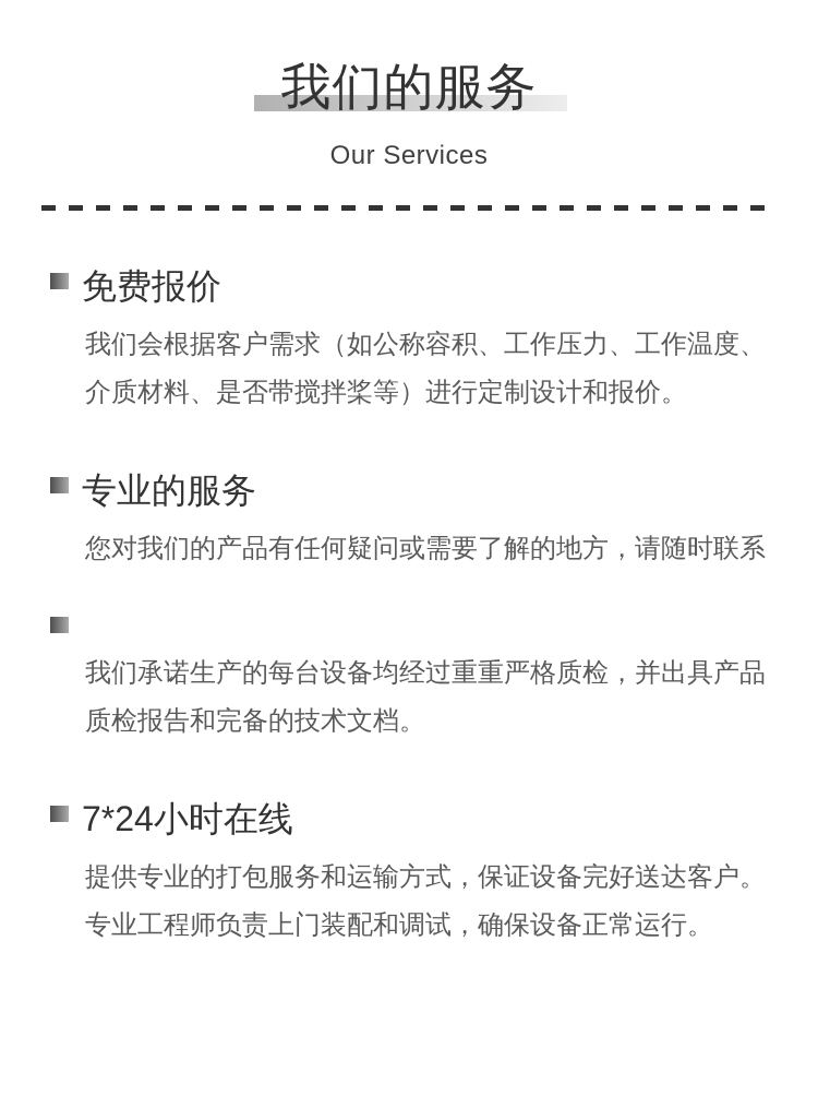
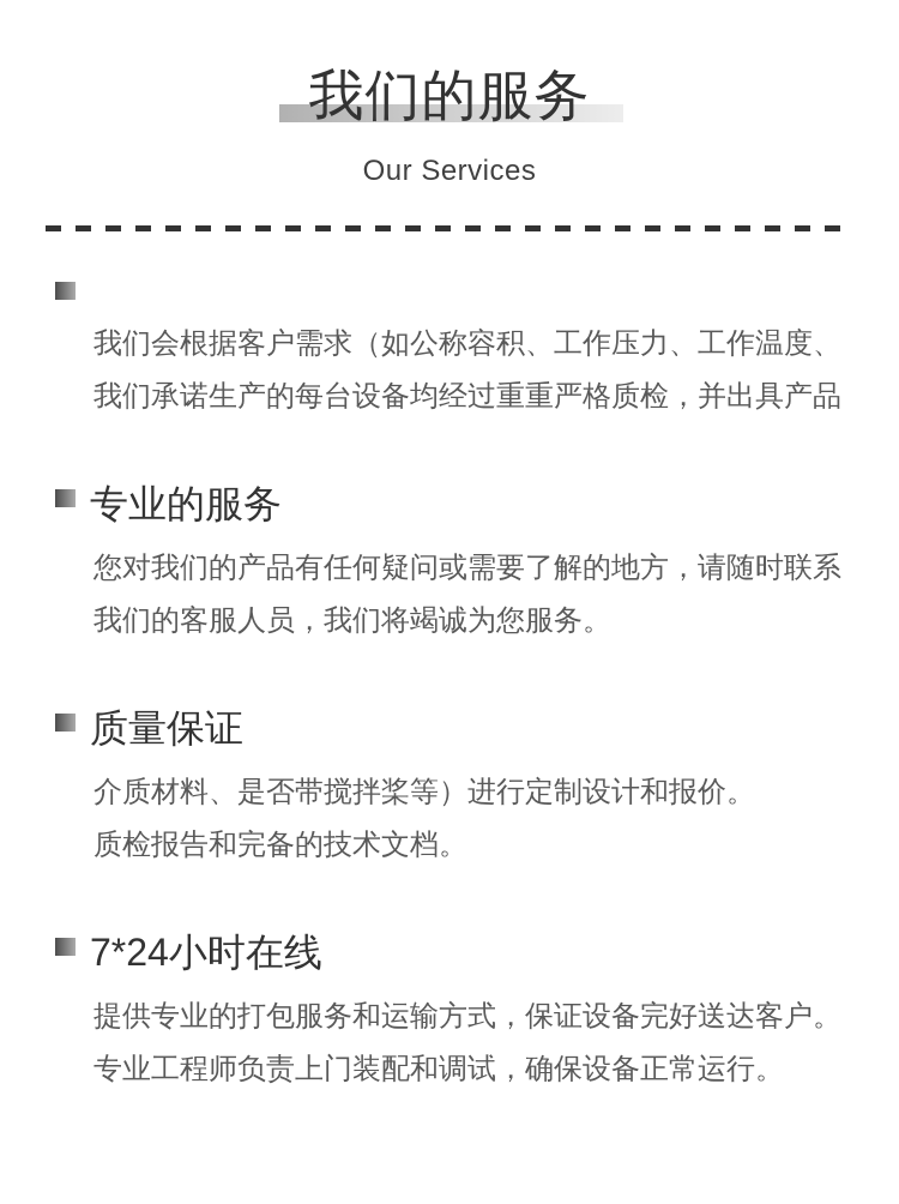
  我们的服务
  Our Services
- 免费报价
  我们会根据客户需求（如公称容积、工作压力、工作温度、
- 介质材料、是否带搅拌桨等）进行定制设计和报价。
+ 我们承诺生产的每台设备均经过重重严格质检，并出具产品
  专业的服务
  您对我们的产品有任何疑问或需要了解的地方，请随时联系
+ 我们的客服人员，我们将竭诚为您服务。
+ 质量保证
- 我们承诺生产的每台设备均经过重重严格质检，并出具产品
+ 介质材料、是否带搅拌桨等）进行定制设计和报价。
  质检报告和完备的技术文档。
  7*24小时在线
  提供专业的打包服务和运输方式，保证设备完好送达客户。
  专业工程师负责上门装配和调试，确保设备正常运行。
